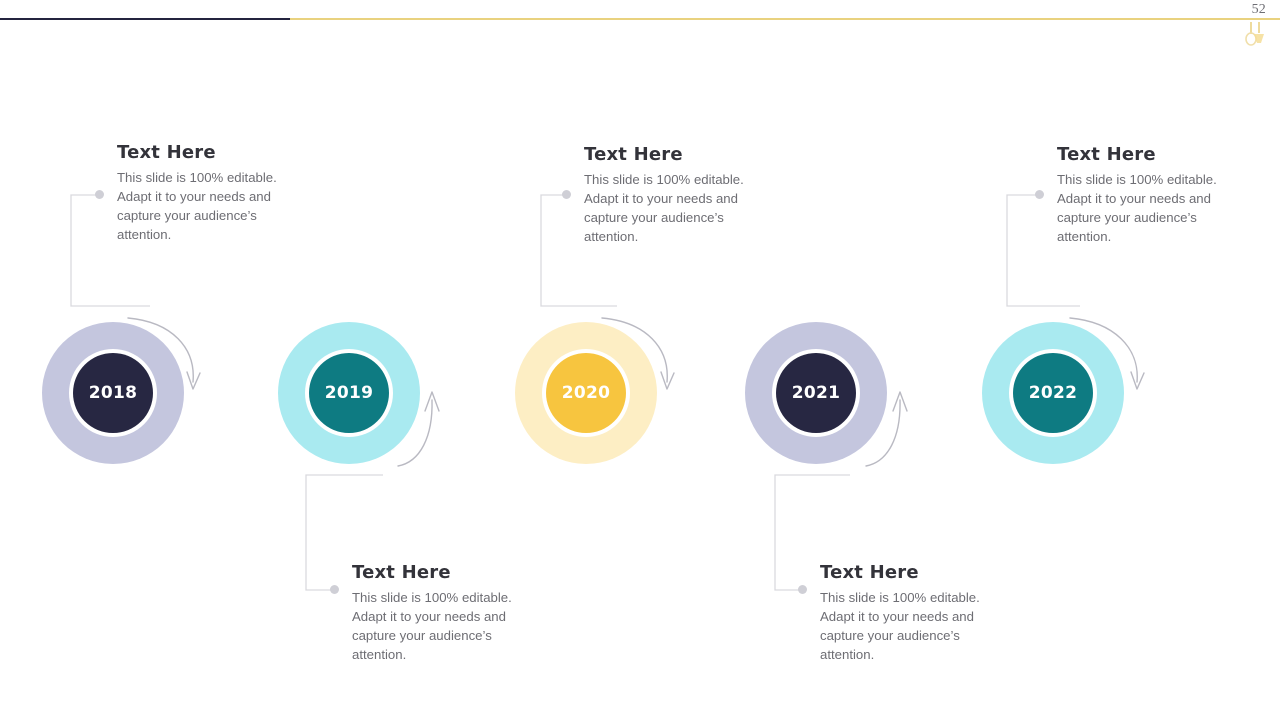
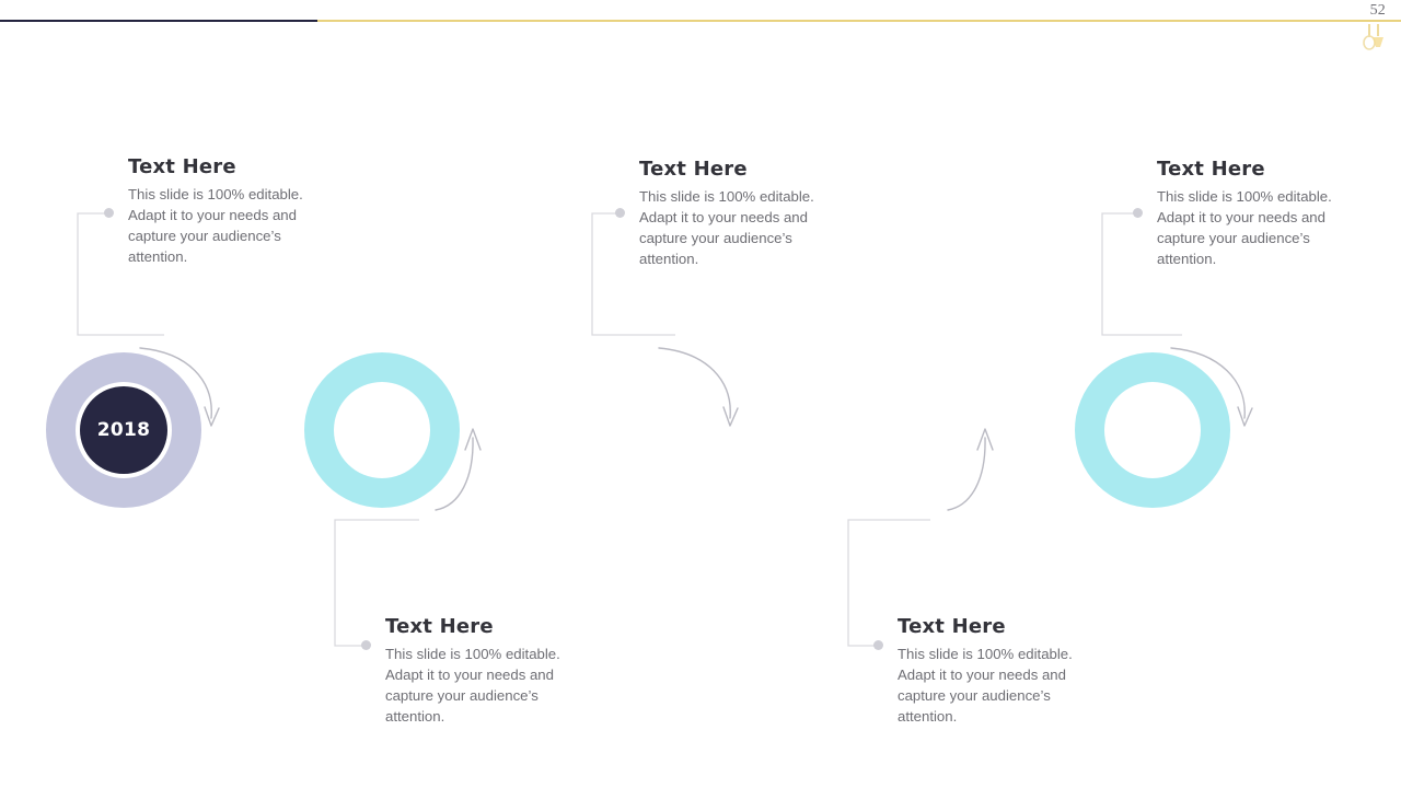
  52
  2018
- 2019
- 2020
- 2021
- 2022
  Text Here
  This slide is 100% editable. Adapt it to your needs and capture your audience’s attention.
  Text Here
  This slide is 100% editable. Adapt it to your needs and capture your audience’s attention.
  Text Here
  This slide is 100% editable. Adapt it to your needs and capture your audience’s attention.
  Text Here
  This slide is 100% editable. Adapt it to your needs and capture your audience’s attention.
  Text Here
  This slide is 100% editable. Adapt it to your needs and capture your audience’s attention.
